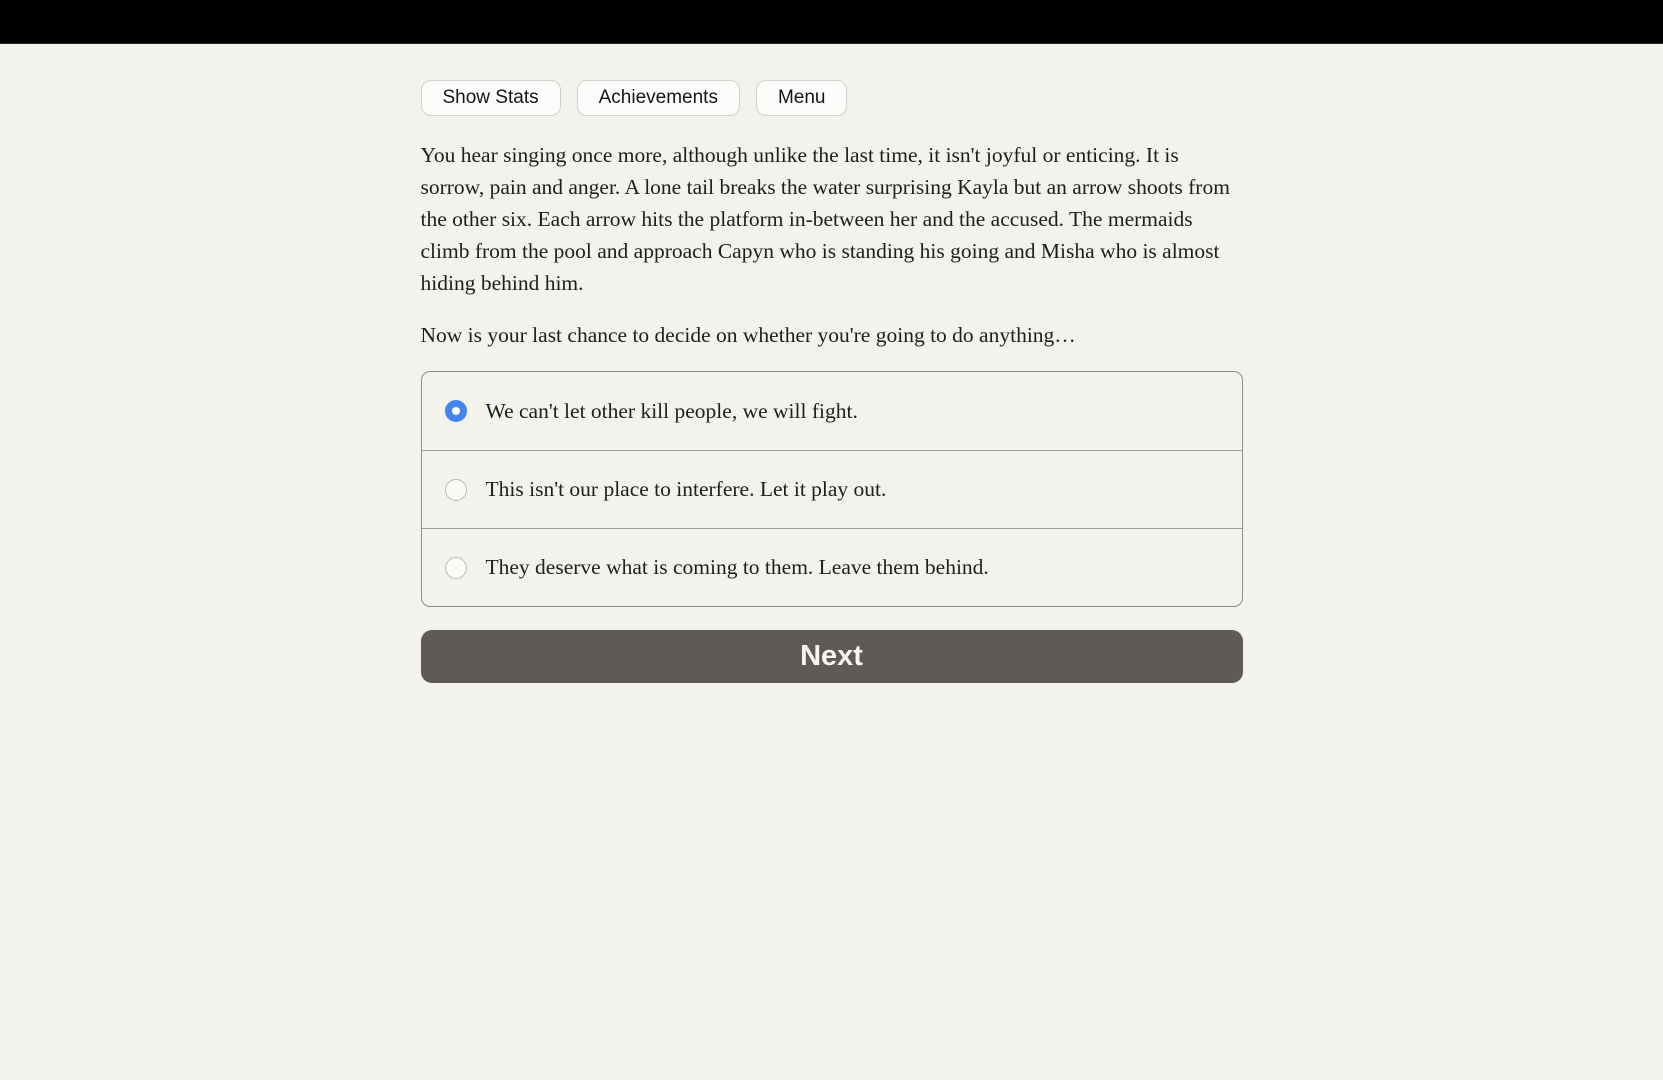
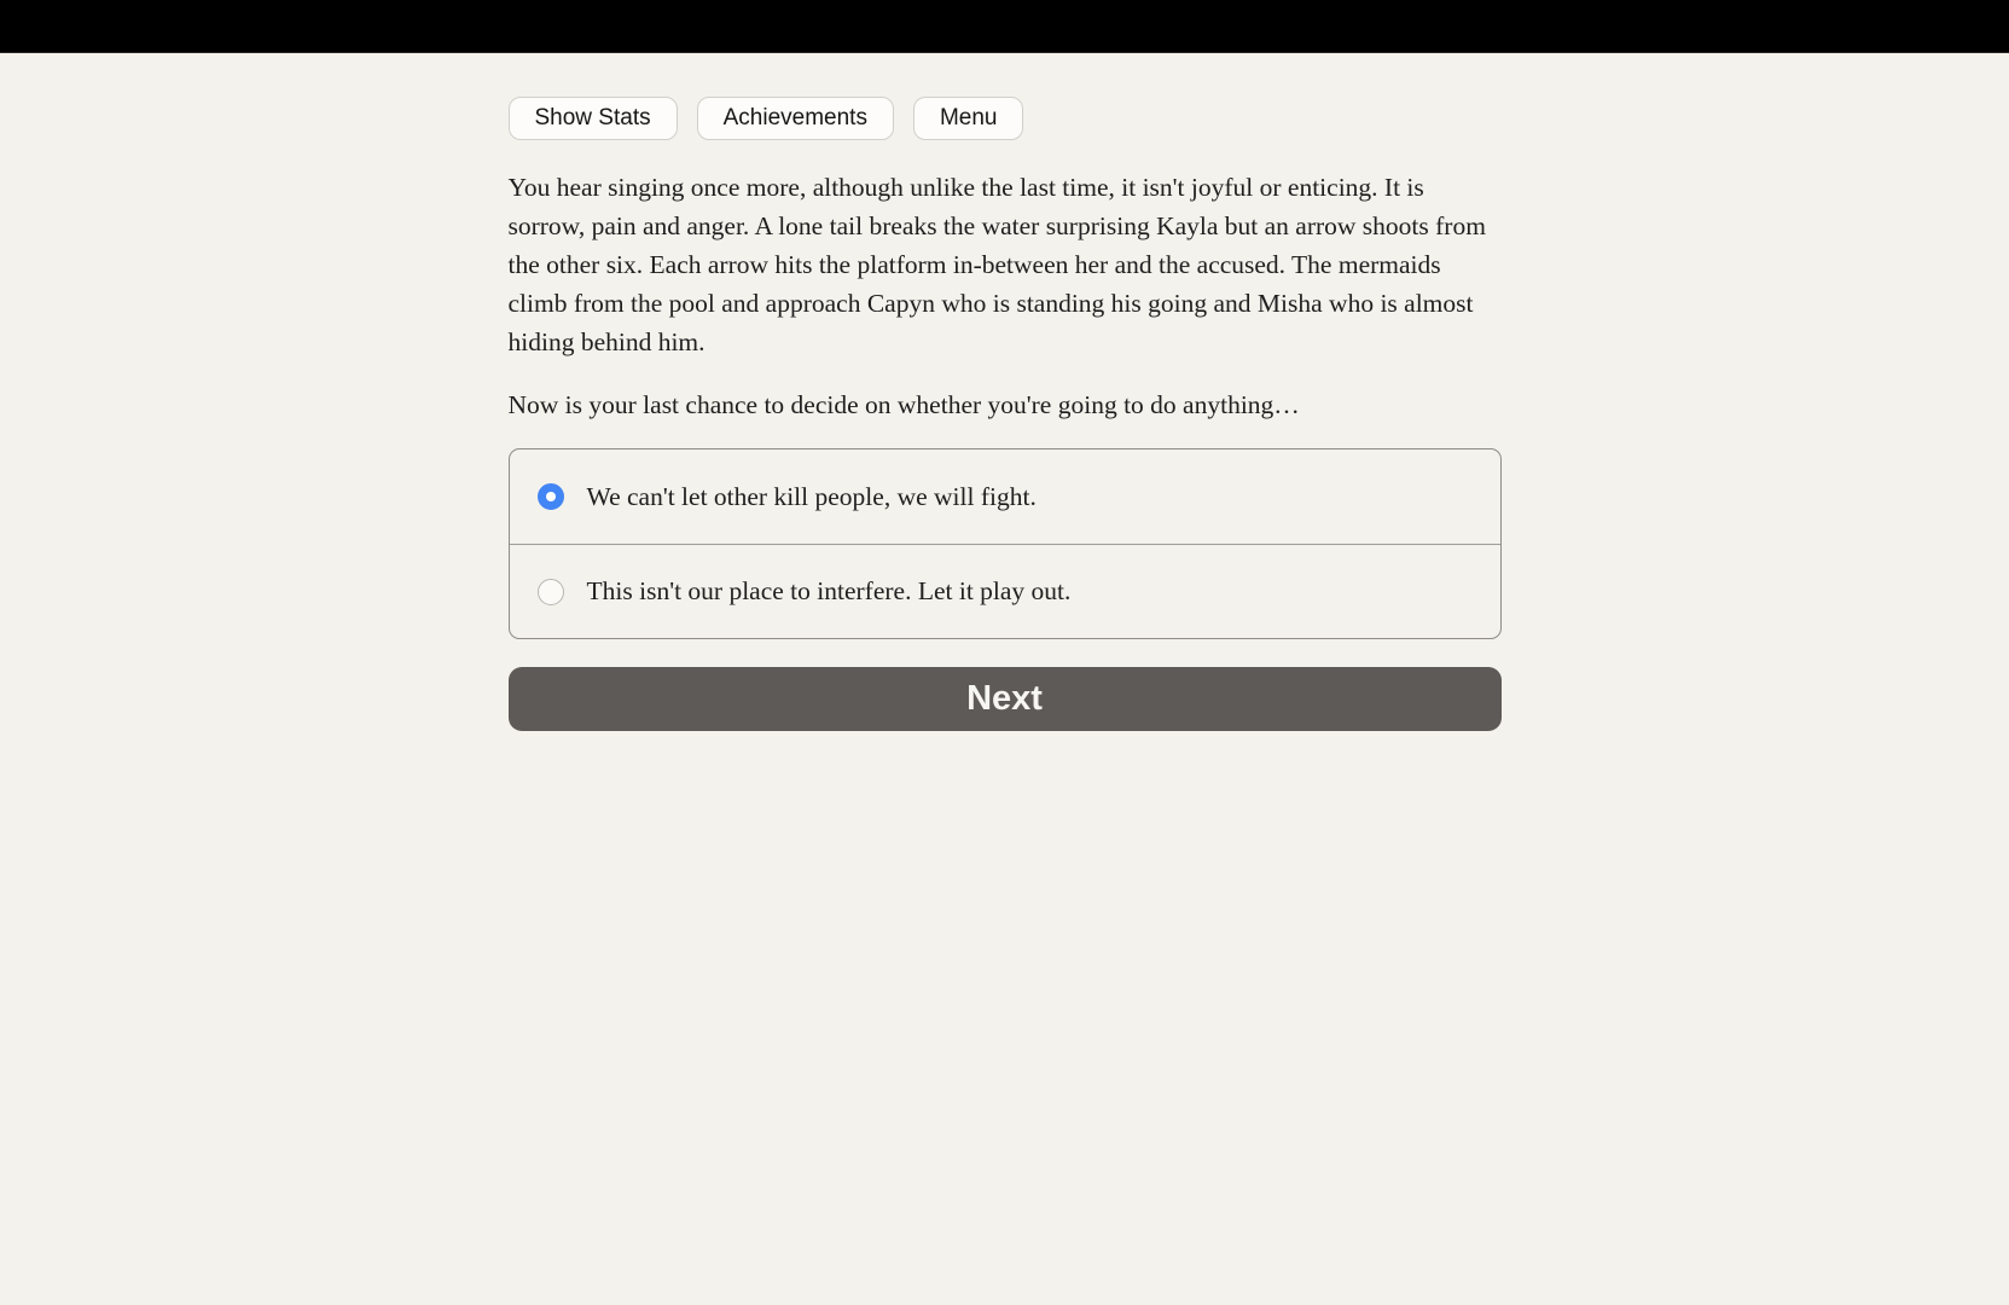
  Show Stats
  Achievements
  Menu
  You hear singing once more, although unlike the last time, it isn't joyful or enticing. It is sorrow, pain and anger. A lone tail breaks the water surprising Kayla but an arrow shoots from the other six. Each arrow hits the platform in-between her and the accused. The mermaids climb from the pool and approach Capyn who is standing his going and Misha who is almost hiding behind him.
  Now is your last chance to decide on whether you're going to do anything…
  We can't let other kill people, we will fight.
  This isn't our place to interfere. Let it play out.
- They deserve what is coming to them. Leave them behind.
  Next
